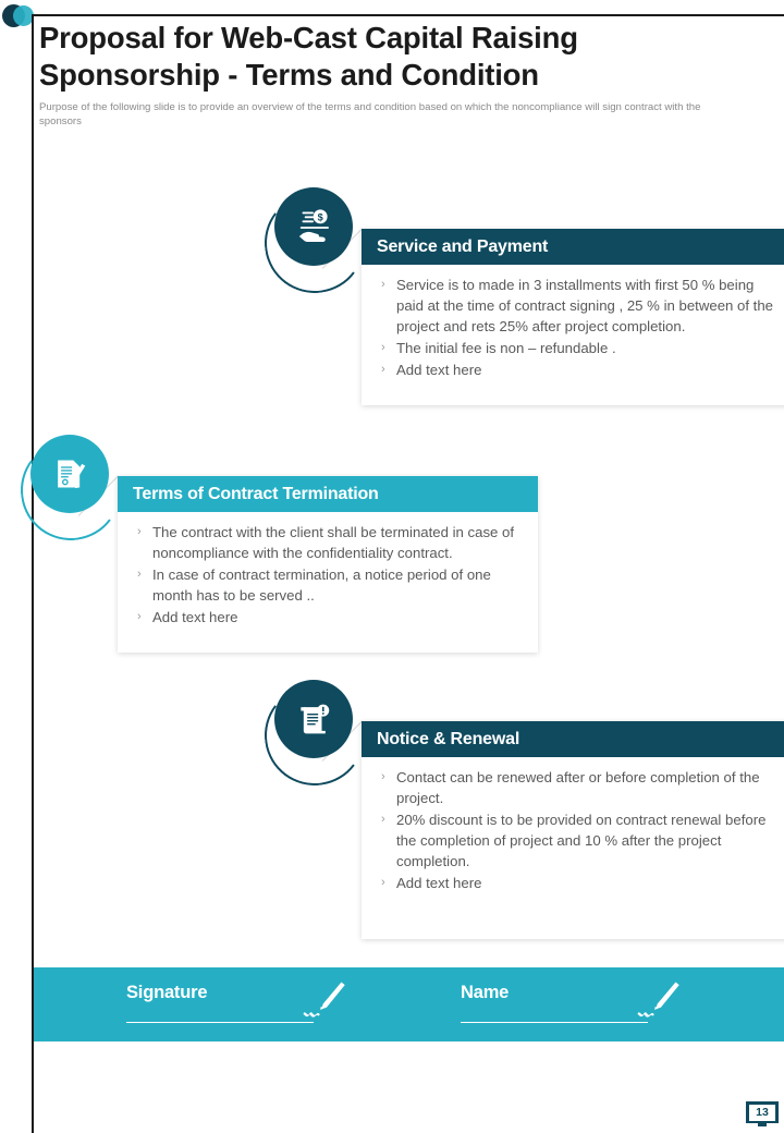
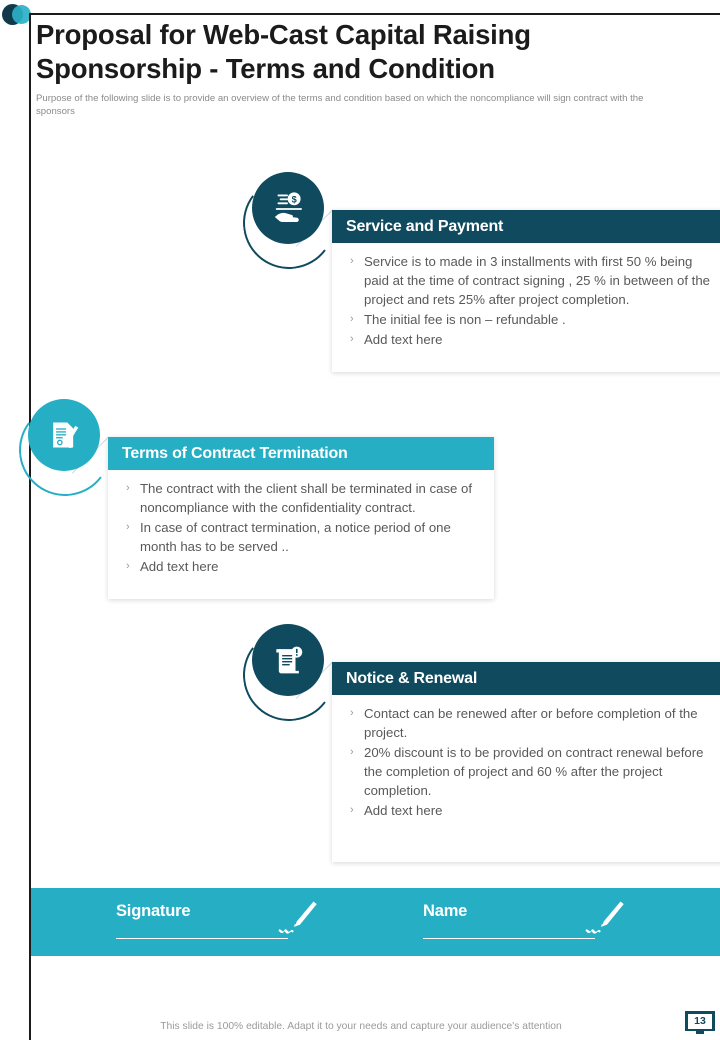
  Proposal for Web-Cast Capital Raising Sponsorship - Terms and Condition
  Purpose of the following slide is to provide an overview of the terms and condition based on which the noncompliance will sign contract with the sponsors
  $
  Service and Payment
  ›
  Service is to made in 3 installments with first 50 % being paid at the time of contract signing , 25 % in between of the project and rets 25% after project completion.
  ›
  The initial fee is non – refundable .
  ›
  Add text here
  Terms of Contract Termination
  ›
  The contract with the client shall be terminated in case of noncompliance with the confidentiality contract.
  ›
  In case of contract termination, a notice period of one month has to be served ..
  ›
  Add text here
  Notice & Renewal
  ›
  Contact can be renewed after or before completion of the project.
  ›
- 20% discount is to be provided on contract renewal before the completion of project and 10 % after the project completion.
+ 20% discount is to be provided on contract renewal before the completion of project and 60 % after the project completion.
  ›
  Add text here
  Signature
  Name
+ This slide is 100% editable. Adapt it to your needs and capture your audience's attention
  13
